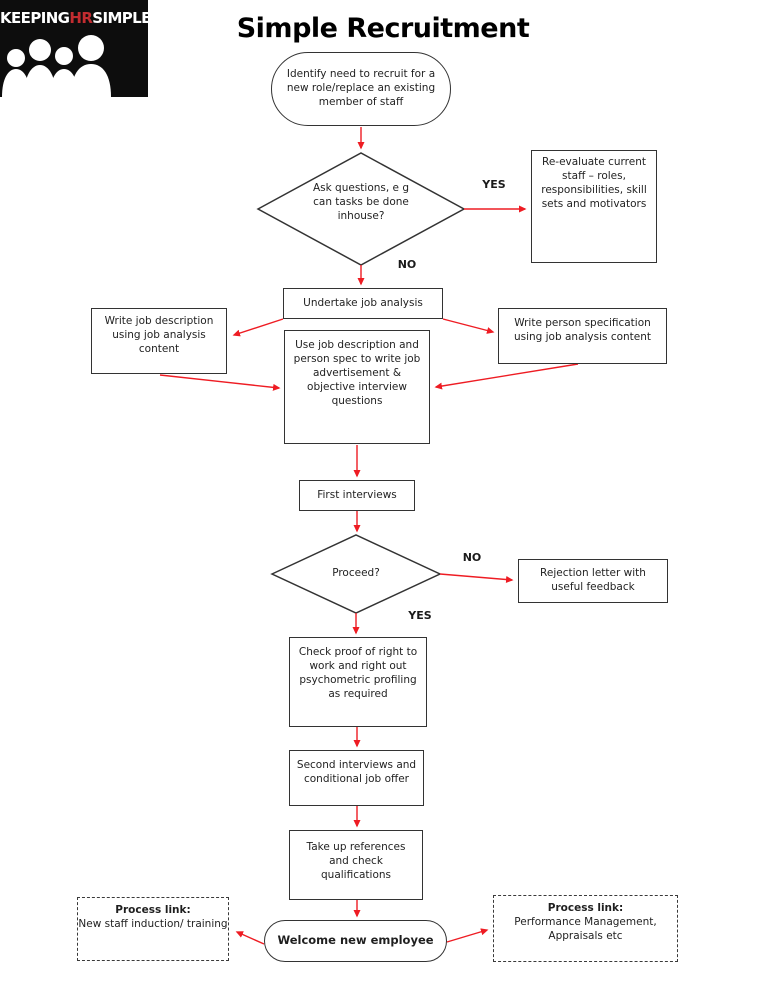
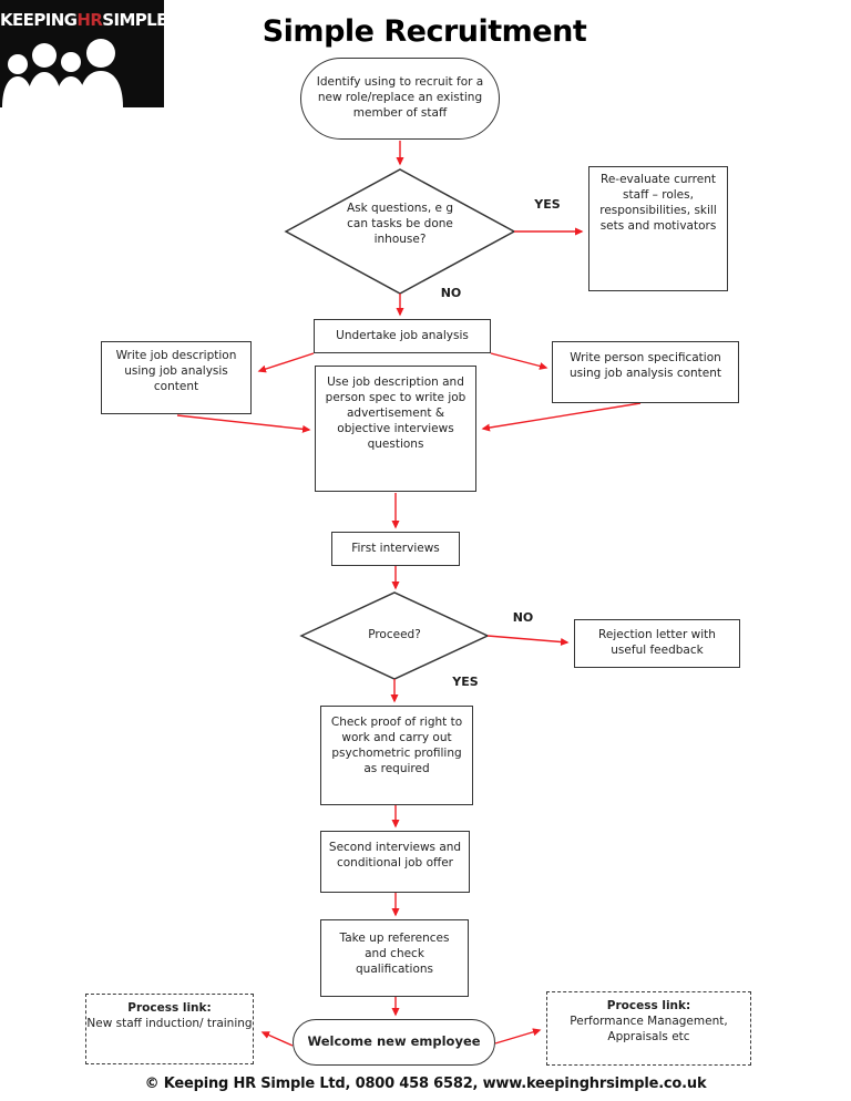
  KEEPINGHRSIMPLE
  Simple Recruitment
- Identify need to recruit for a new role/replace an existing member of staff
+ Identify using to recruit for a new role/replace an existing member of staff
  Ask questions, e g can tasks be done inhouse?
  Re-evaluate current staff – roles, responsibilities, skill sets and motivators
  Undertake job analysis
  Write job description using job analysis content
  Write person specification using job analysis content
- Use job description and person spec to write job advertisement & objective interview questions
+ Use job description and person spec to write job advertisement & objective interviews questions
  First interviews
  Proceed?
  Rejection letter with useful feedback
- Check proof of right to work and right out psychometric profiling as required
+ Check proof of right to work and carry out psychometric profiling as required
  Second interviews and conditional job offer
  Take up references and check qualifications
  Welcome new employee
  Process link:
  New staff induction/ training
  Process link:
  Performance Management, Appraisals etc
  YES
  NO
  NO
  YES
+ © Keeping HR Simple Ltd, 0800 458 6582, www.keepinghrsimple.co.uk
